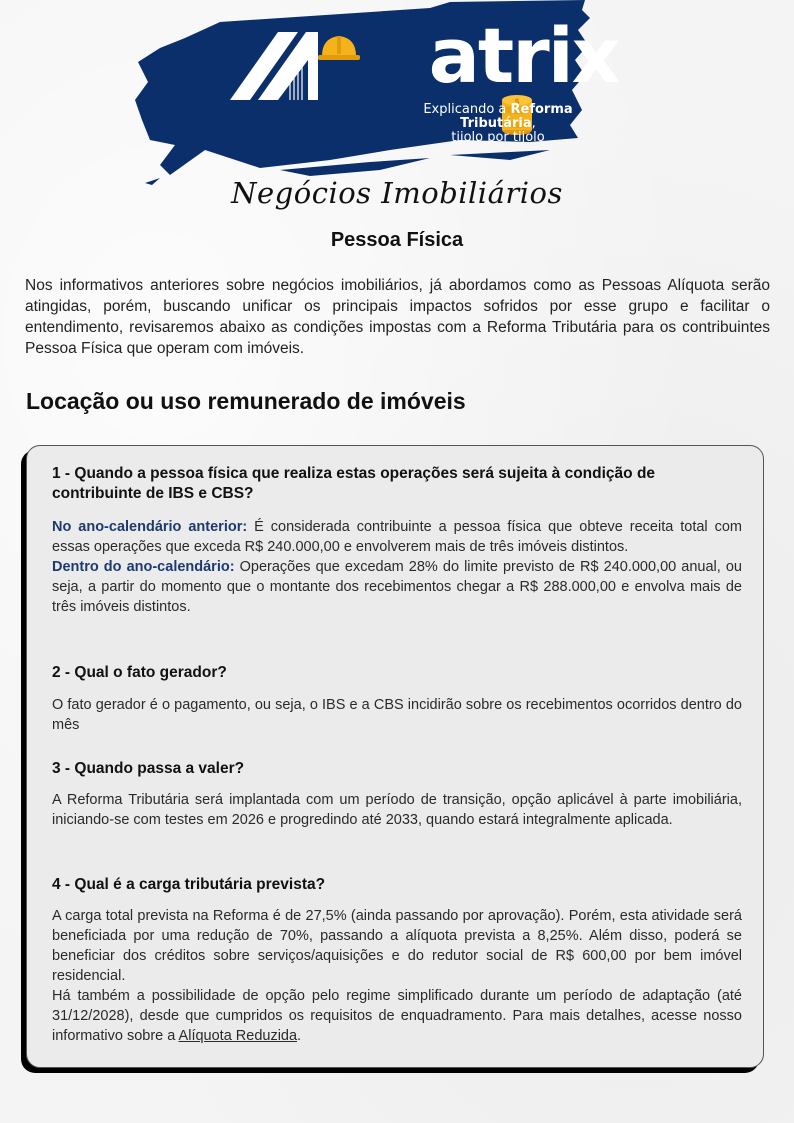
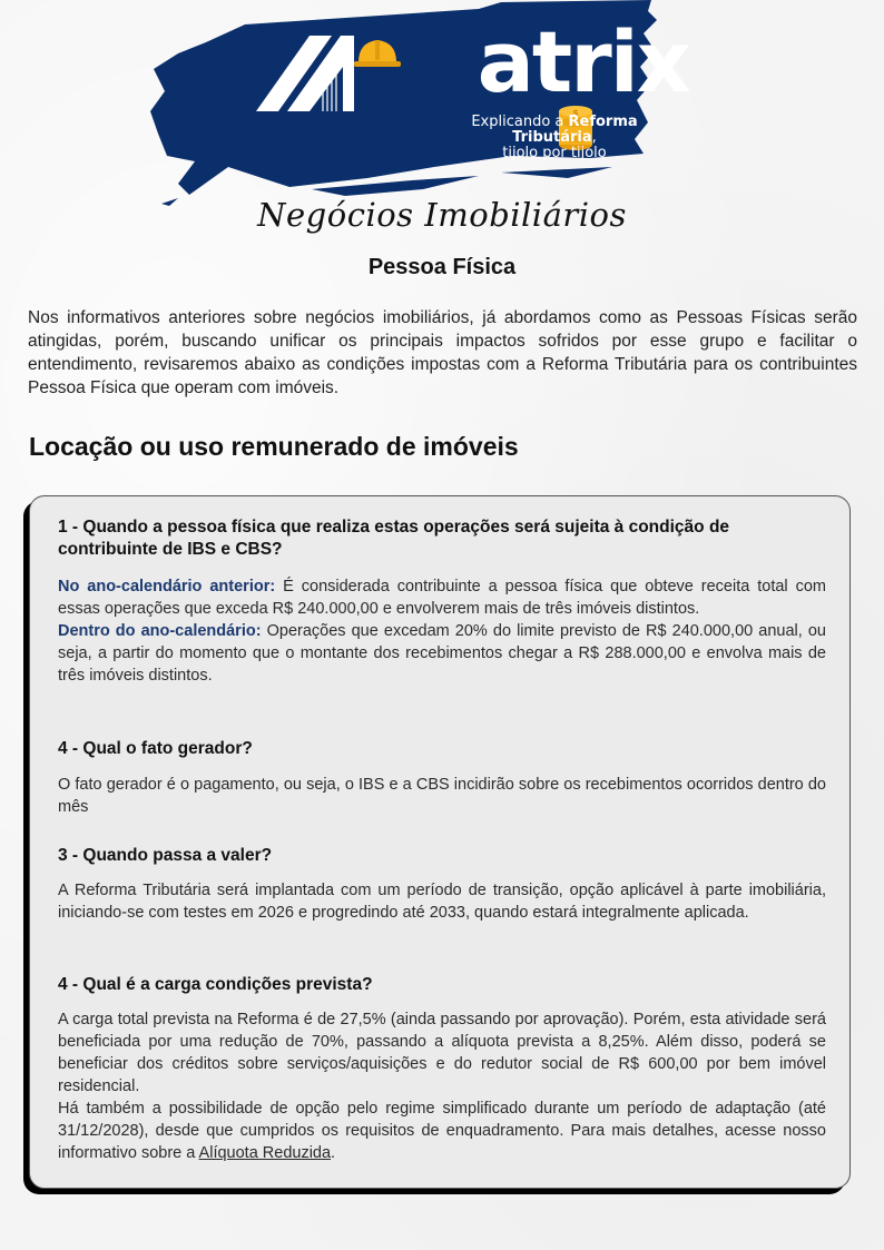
  $
  atrix
  Explicando a Reforma Tributária,
  tijolo por tijolo
  Negócios Imobiliários
  Pessoa Física
- Nos informativos anteriores sobre negócios imobiliários, já abordamos como as Pessoas Alíquota serão atingidas, porém, buscando unificar os principais impactos sofridos por esse grupo e facilitar o entendimento, revisaremos abaixo as condições impostas com a Reforma Tributária para os contribuintes Pessoa Física que operam com imóveis.
+ Nos informativos anteriores sobre negócios imobiliários, já abordamos como as Pessoas Físicas serão atingidas, porém, buscando unificar os principais impactos sofridos por esse grupo e facilitar o entendimento, revisaremos abaixo as condições impostas com a Reforma Tributária para os contribuintes Pessoa Física que operam com imóveis.
  Locação ou uso remunerado de imóveis
  1 - Quando a pessoa física que realiza estas operações será sujeita à condição de contribuinte de IBS e CBS?
  No ano-calendário anterior: É considerada contribuinte a pessoa física que obteve receita total com essas operações que exceda R$ 240.000,00 e envolverem mais de três imóveis distintos.
- Dentro do ano-calendário: Operações que excedam 28% do limite previsto de R$ 240.000,00 anual, ou seja, a partir do momento que o montante dos recebimentos chegar a R$ 288.000,00 e envolva mais de três imóveis distintos.
+ Dentro do ano-calendário: Operações que excedam 20% do limite previsto de R$ 240.000,00 anual, ou seja, a partir do momento que o montante dos recebimentos chegar a R$ 288.000,00 e envolva mais de três imóveis distintos.
- 2 - Qual o fato gerador?
+ 4 - Qual o fato gerador?
  O fato gerador é o pagamento, ou seja, o IBS e a CBS incidirão sobre os recebimentos ocorridos dentro do mês
  3 - Quando passa a valer?
  A Reforma Tributária será implantada com um período de transição, opção aplicável à parte imobiliária, iniciando-se com testes em 2026 e progredindo até 2033, quando estará integralmente aplicada.
- 4 - Qual é a carga tributária prevista?
+ 4 - Qual é a carga condições prevista?
  A carga total prevista na Reforma é de 27,5% (ainda passando por aprovação). Porém, esta atividade será beneficiada por uma redução de 70%, passando a alíquota prevista a 8,25%. Além disso, poderá se beneficiar dos créditos sobre serviços/aquisições e do redutor social de R$ 600,00 por bem imóvel residencial.
  Há também a possibilidade de opção pelo regime simplificado durante um período de adaptação (até 31/12/2028), desde que cumpridos os requisitos de enquadramento. Para mais detalhes, acesse nosso informativo sobre a Alíquota Reduzida.
